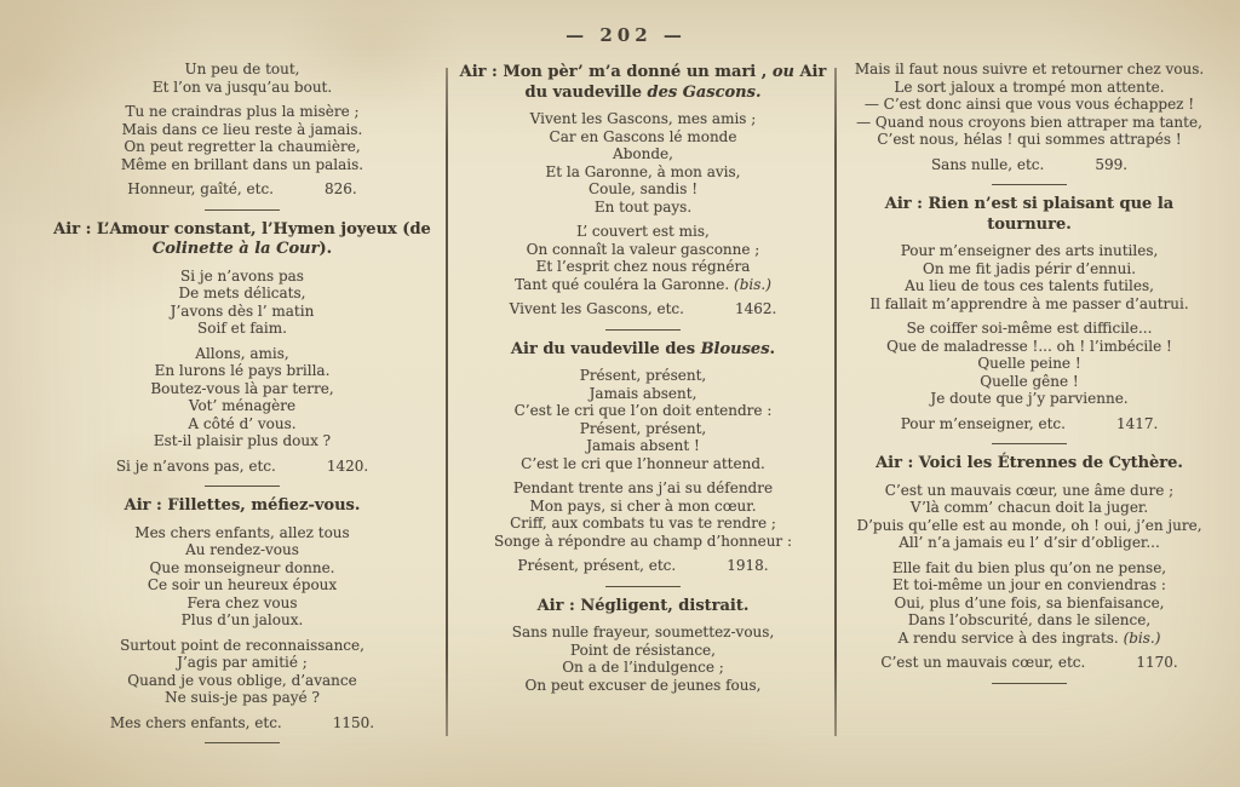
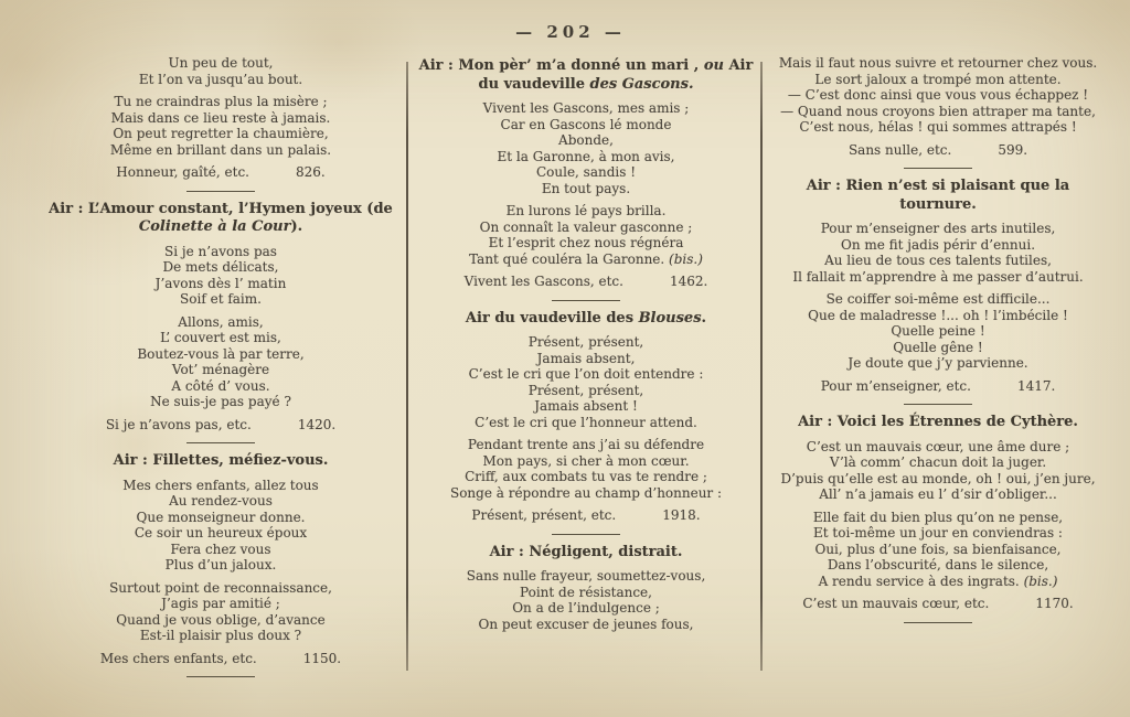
  — 202 —
  Un peu de tout,
  Et l’on va jusqu’au bout.
  Tu ne craindras plus la misère ;
  Mais dans ce lieu reste à jamais.
  On peut regretter la chaumière,
  Même en brillant dans un palais.
  Honneur, gaîté, etc. 826.
  Air : L’Amour constant, l’Hymen joyeux (de
  Colinette à la Cour).
  Si je n’avons pas
  De mets délicats,
  J’avons dès l’ matin
  Soif et faim.
  Allons, amis,
- En lurons lé pays brilla.
+ L’ couvert est mis,
  Boutez-vous là par terre,
  Vot’ ménagère
  A côté d’ vous.
- Est-il plaisir plus doux ?
+ Ne suis-je pas payé ?
  Si je n’avons pas, etc. 1420.
  Air : Fillettes, méfiez-vous.
  Mes chers enfants, allez tous
  Au rendez-vous
  Que monseigneur donne.
  Ce soir un heureux époux
  Fera chez vous
  Plus d’un jaloux.
  Surtout point de reconnaissance,
  J’agis par amitié ;
  Quand je vous oblige, d’avance
- Ne suis-je pas payé ?
+ Est-il plaisir plus doux ?
  Mes chers enfants, etc. 1150.
  Air : Mon pèr’ m’a donné un mari , ou Air
  du vaudeville des Gascons.
  Vivent les Gascons, mes amis ;
  Car en Gascons lé monde
  Abonde,
  Et la Garonne, à mon avis,
  Coule, sandis !
  En tout pays.
- L’ couvert est mis,
+ En lurons lé pays brilla.
  On connaît la valeur gasconne ;
  Et l’esprit chez nous régnéra
  Tant qué couléra la Garonne. (bis.)
  Vivent les Gascons, etc. 1462.
  Air du vaudeville des Blouses.
  Présent, présent,
  Jamais absent,
  C’est le cri que l’on doit entendre :
  Présent, présent,
  Jamais absent !
  C’est le cri que l’honneur attend.
  Pendant trente ans j’ai su défendre
  Mon pays, si cher à mon cœur.
  Criff, aux combats tu vas te rendre ;
  Songe à répondre au champ d’honneur :
  Présent, présent, etc. 1918.
  Air : Négligent, distrait.
  Sans nulle frayeur, soumettez-vous,
  Point de résistance,
  On a de l’indulgence ;
  On peut excuser de jeunes fous,
  Mais il faut nous suivre et retourner chez vous.
  Le sort jaloux a trompé mon attente.
  — C’est donc ainsi que vous vous échappez !
  — Quand nous croyons bien attraper ma tante,
  C’est nous, hélas ! qui sommes attrapés !
  Sans nulle, etc. 599.
  Air : Rien n’est si plaisant que la tournure.
  Pour m’enseigner des arts inutiles,
  On me fit jadis périr d’ennui.
  Au lieu de tous ces talents futiles,
  Il fallait m’apprendre à me passer d’autrui.
  Se coiffer soi-même est difficile...
  Que de maladresse !... oh ! l’imbécile !
  Quelle peine !
  Quelle gêne !
  Je doute que j’y parvienne.
  Pour m’enseigner, etc. 1417.
  Air : Voici les Étrennes de Cythère.
  C’est un mauvais cœur, une âme dure ;
  V’là comm’ chacun doit la juger.
  D’puis qu’elle est au monde, oh ! oui, j’en jure,
  All’ n’a jamais eu l’ d’sir d’obliger...
  Elle fait du bien plus qu’on ne pense,
  Et toi-même un jour en conviendras :
  Oui, plus d’une fois, sa bienfaisance,
  Dans l’obscurité, dans le silence,
  A rendu service à des ingrats. (bis.)
  C’est un mauvais cœur, etc. 1170.
